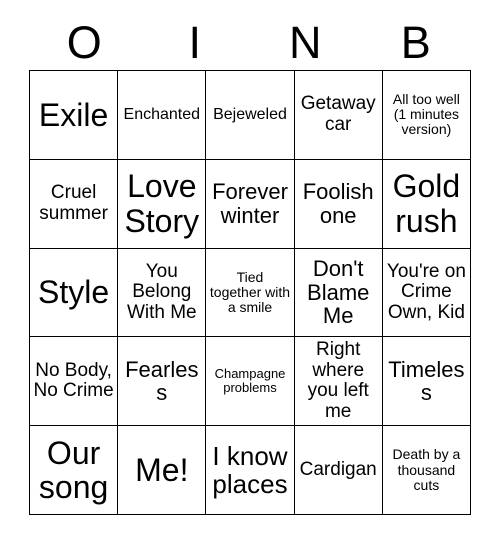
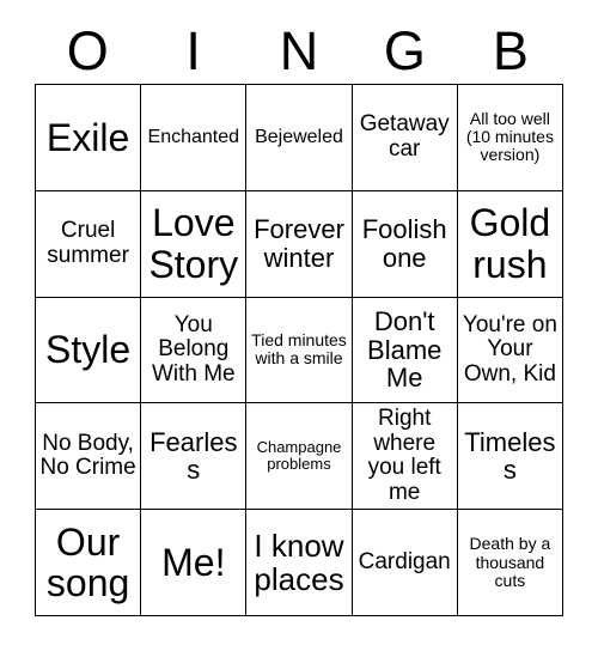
  O
  I
  N
+ G
  B
  Exile
  Enchanted
  Bejeweled
  Getaway car
- All too well (1 minutes version)
+ All too well (10 minutes version)
  Cruel summer
  Love Story
  Forever winter
  Foolish one
  Gold rush
  Style
  You Belong With Me
- Tied together with a smile
+ Tied minutes with a smile
  Don't Blame Me
- You're on Crime Own, Kid
+ You're on Your Own, Kid
  No Body, No Crime
  Fearless
  Champagne problems
  Right where you left me
  Timeless
  Our song
  Me!
  I know places
  Cardigan
  Death by a thousand cuts
